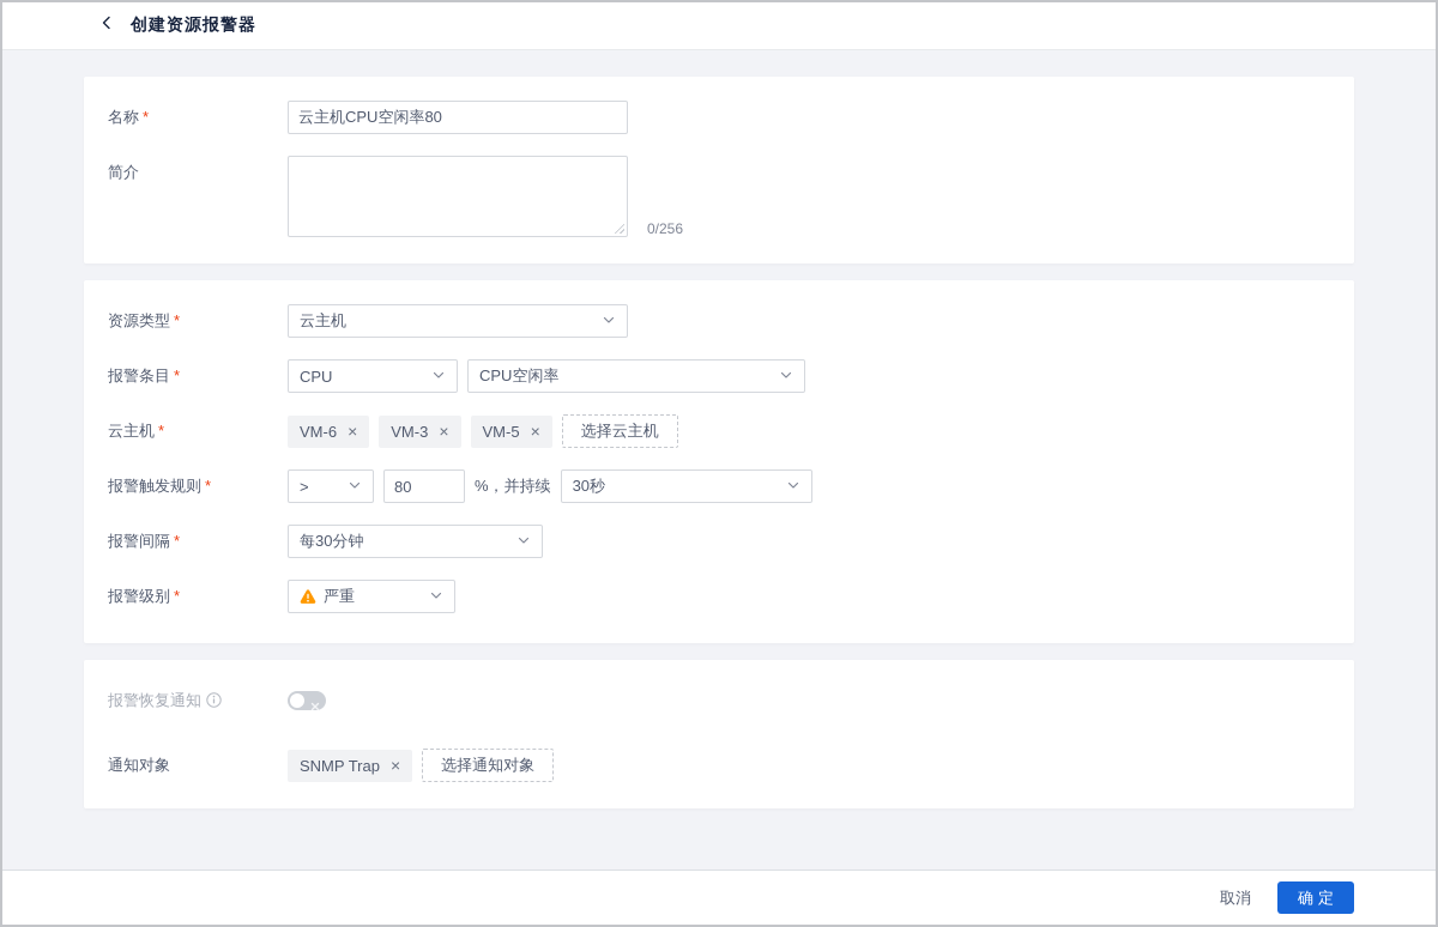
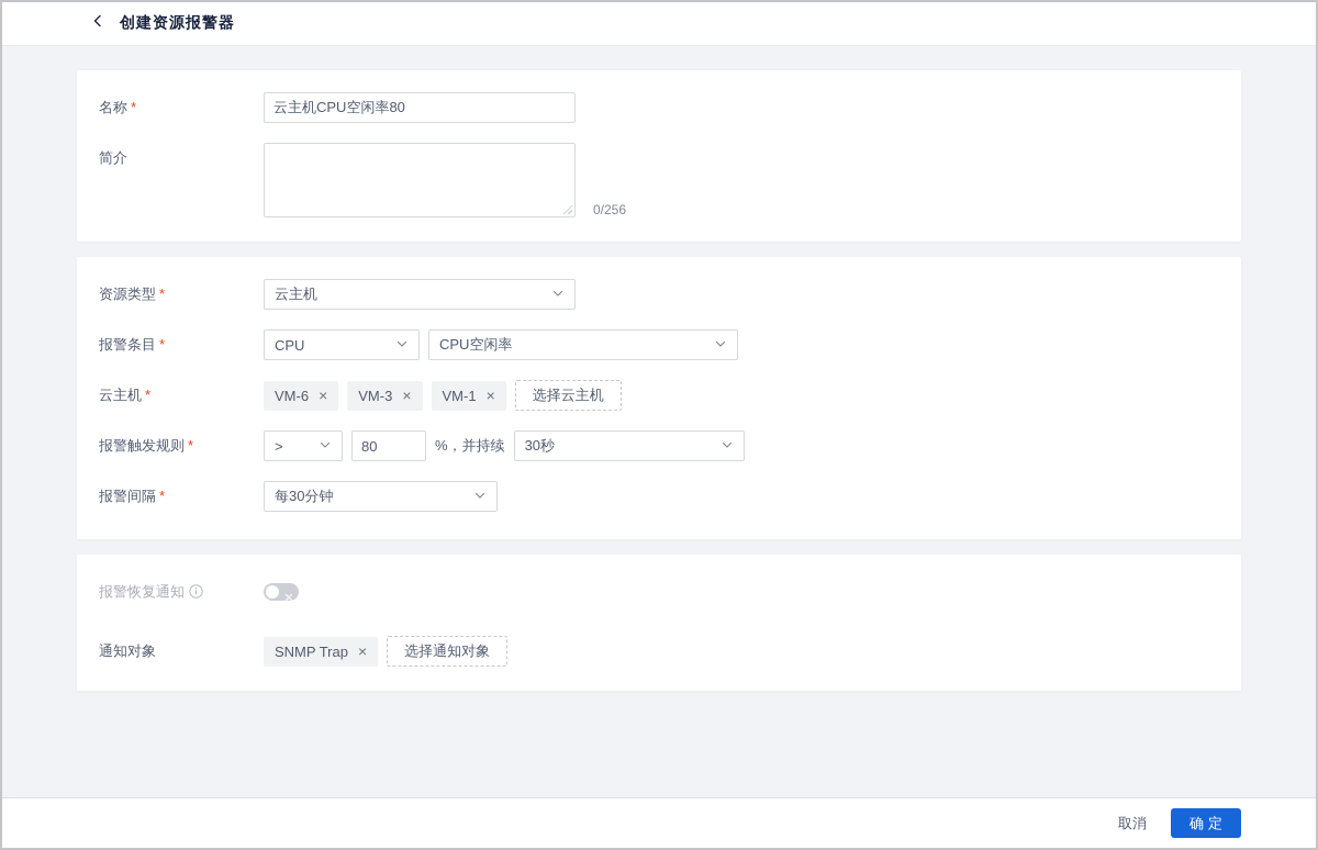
  创建资源报警器
  名称 *
  云主机CPU空闲率80
  简介
  0/256
  资源类型 *
  云主机
  报警条目 *
  CPU
  CPU空闲率
  云主机 *
  VM-6
  ×
  VM-3
  ×
- VM-5
+ VM-1
  ×
  选择云主机
  报警触发规则 *
  >
  80
  %，并持续
  30秒
  报警间隔 *
  每30分钟
- 报警级别 *
- 严重
  报警恢复通知
  通知对象
  SNMP Trap
  ×
  选择通知对象
  取消
  确定
